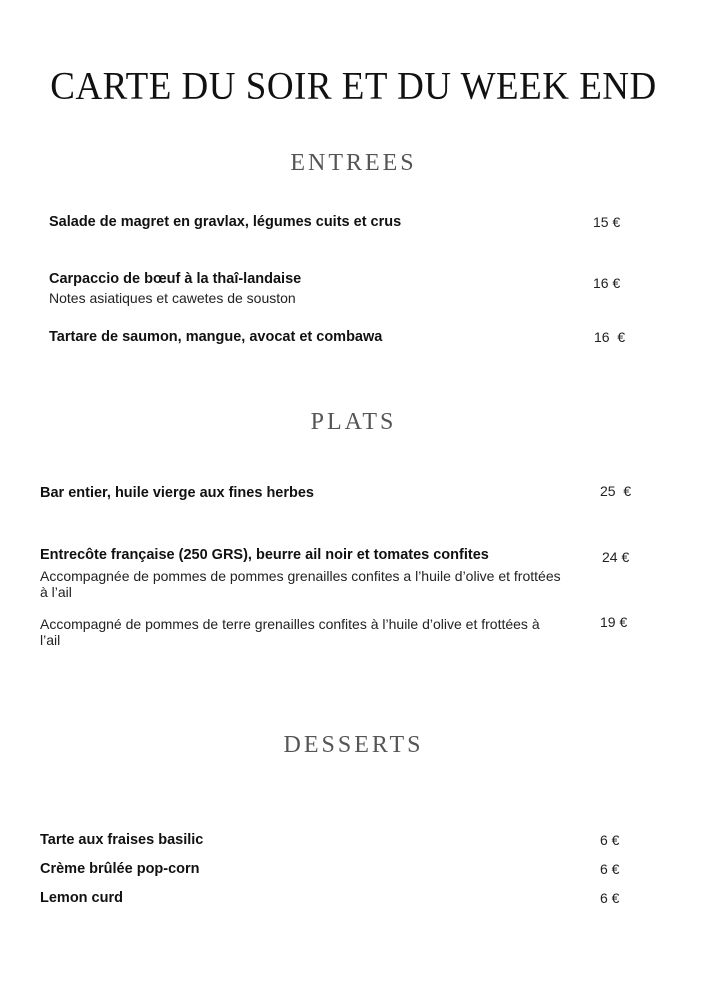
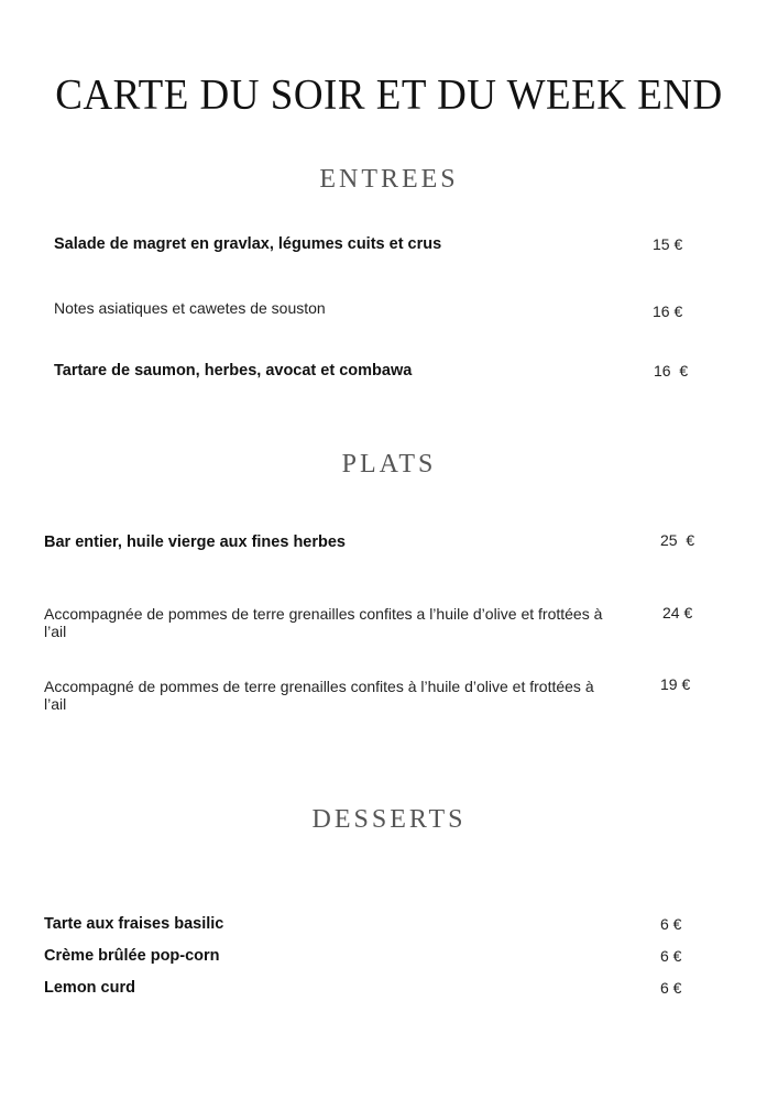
  CARTE DU SOIR ET DU WEEK END
  ENTREES
  Salade de magret en gravlax, légumes cuits et crus
  15 €
- Carpaccio de bœuf à la thaî-landaise
  Notes asiatiques et cawetes de souston
  16 €
- Tartare de saumon, mangue, avocat et combawa
+ Tartare de saumon, herbes, avocat et combawa
  16 €
  PLATS
  Bar entier, huile vierge aux fines herbes
  25 €
- Entrecôte française (250 GRS), beurre ail noir et tomates confites
- Accompagnée de pommes de pommes grenailles confites a l’huile d’olive et frottées à l’ail
+ Accompagnée de pommes de terre grenailles confites a l’huile d’olive et frottées à l’ail
  24 €
  Accompagné de pommes de terre grenailles confites à l’huile d’olive et frottées à l’ail
  19 €
  DESSERTS
  Tarte aux fraises basilic
  6 €
  Crème brûlée pop-corn
  6 €
  Lemon curd
  6 €
